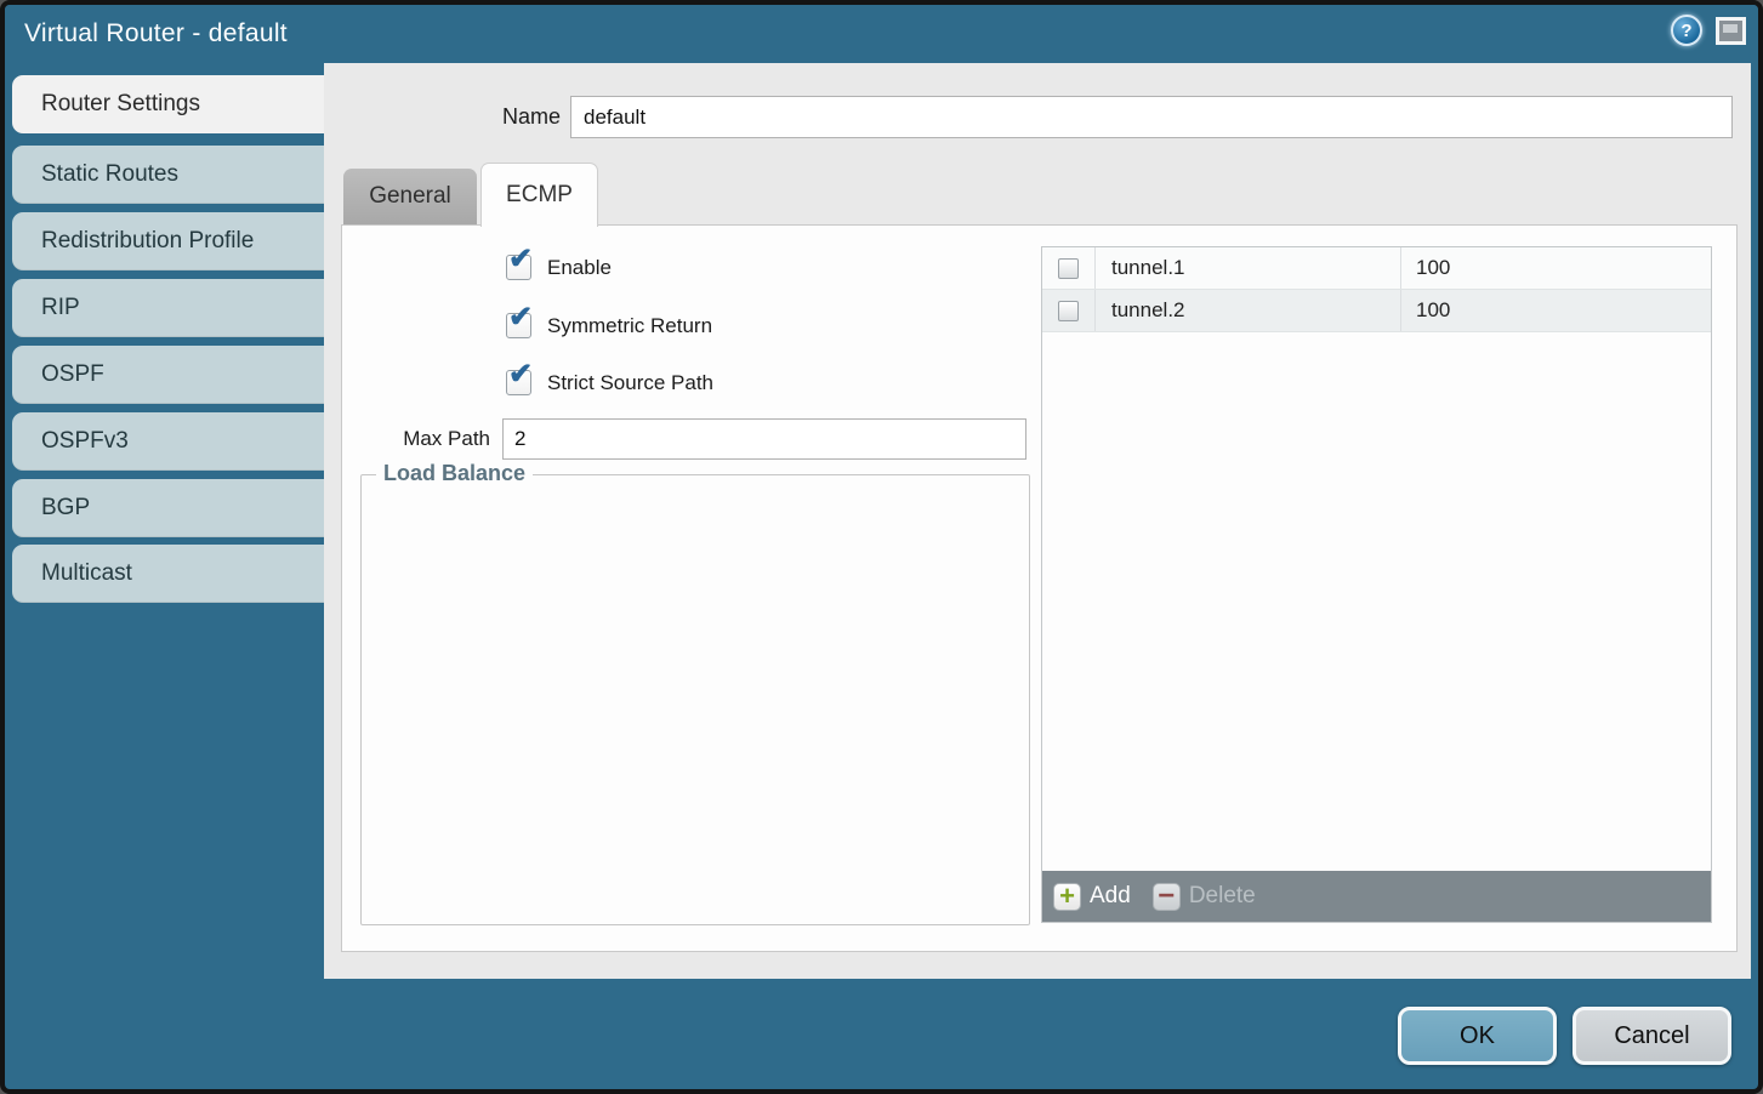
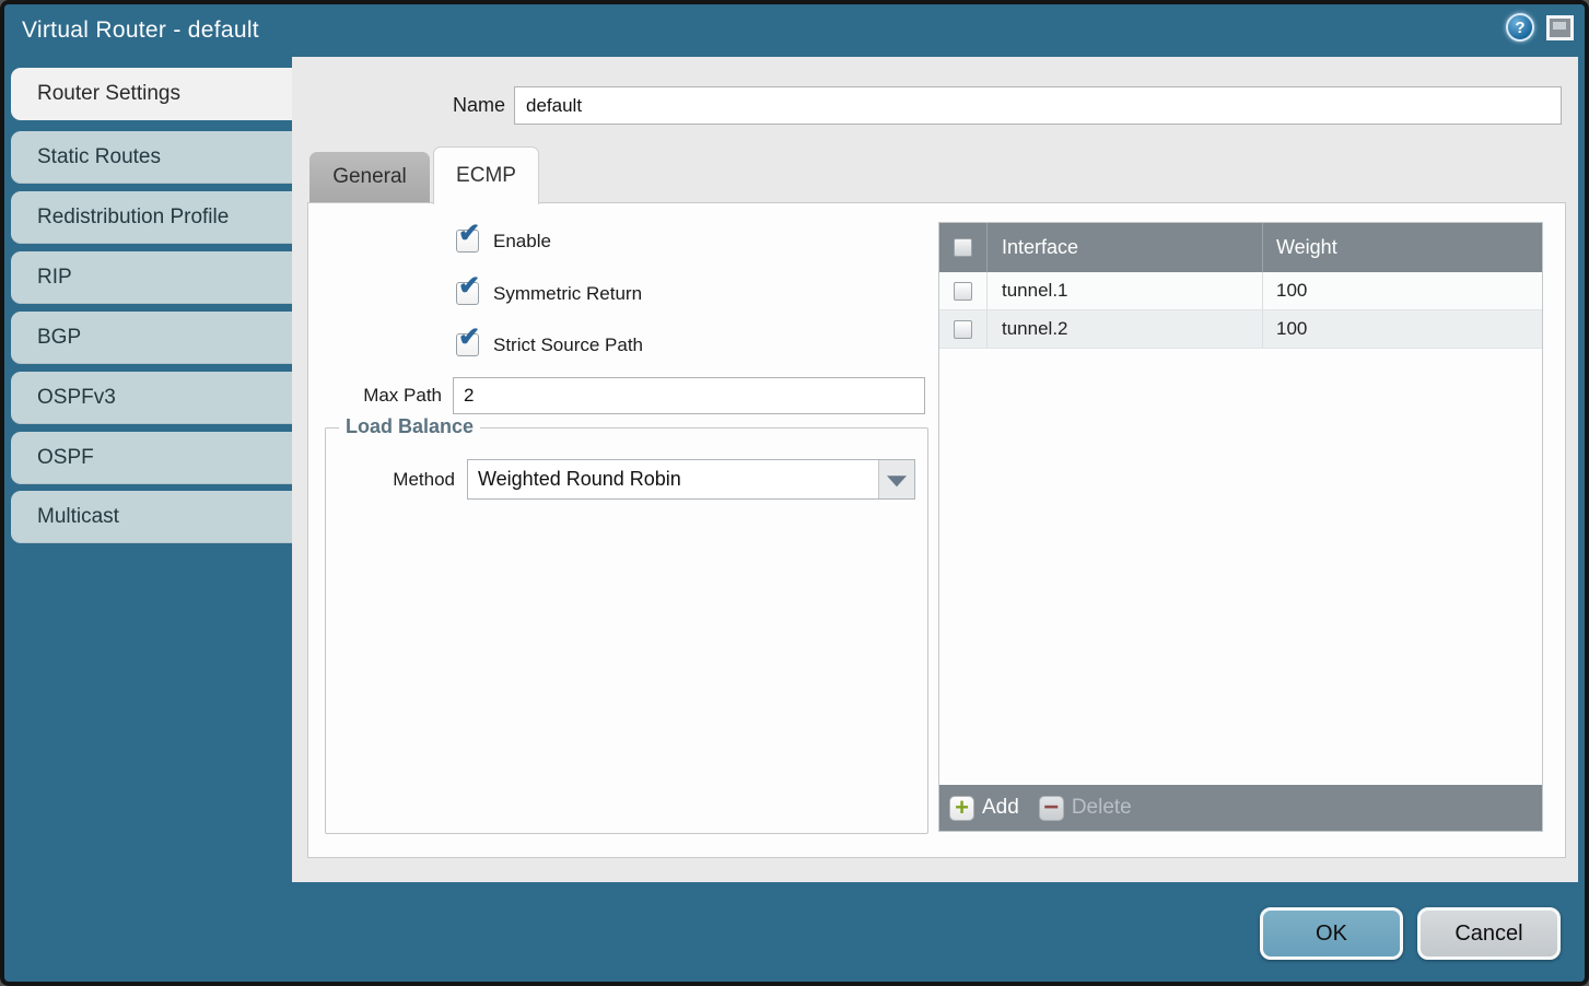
  Virtual Router - default
  ?
  Router Settings
  Static Routes
  Redistribution Profile
  RIP
- OSPF
+ BGP
  OSPFv3
- BGP
+ OSPF
  Multicast
  Name
  default
  General
  ECMP
  ✔
  Enable
  ✔
  Symmetric Return
  ✔
  Strict Source Path
  Max Path
  2
  Load Balance
+ Method
+ Weighted Round Robin
+ Interface
+ Weight
  tunnel.1
  100
  tunnel.2
  100
  +
  Add
  −
  Delete
  OK
  Cancel
